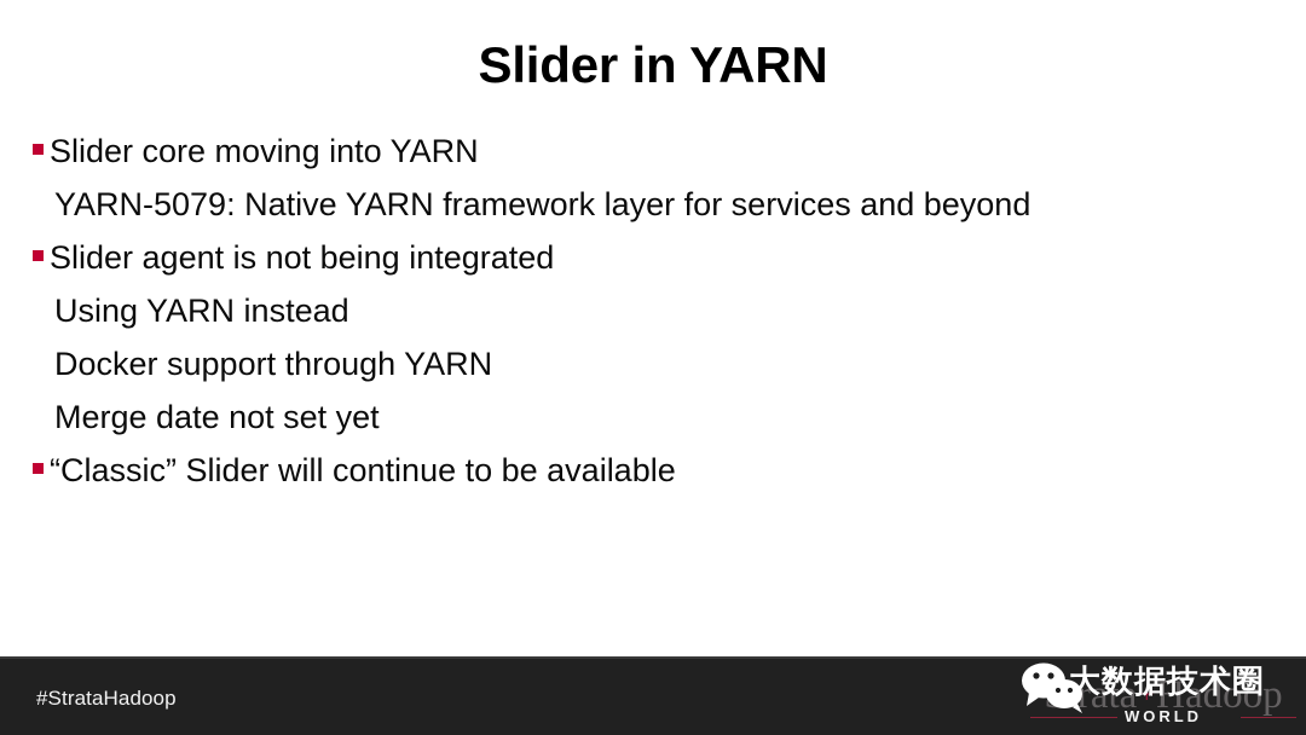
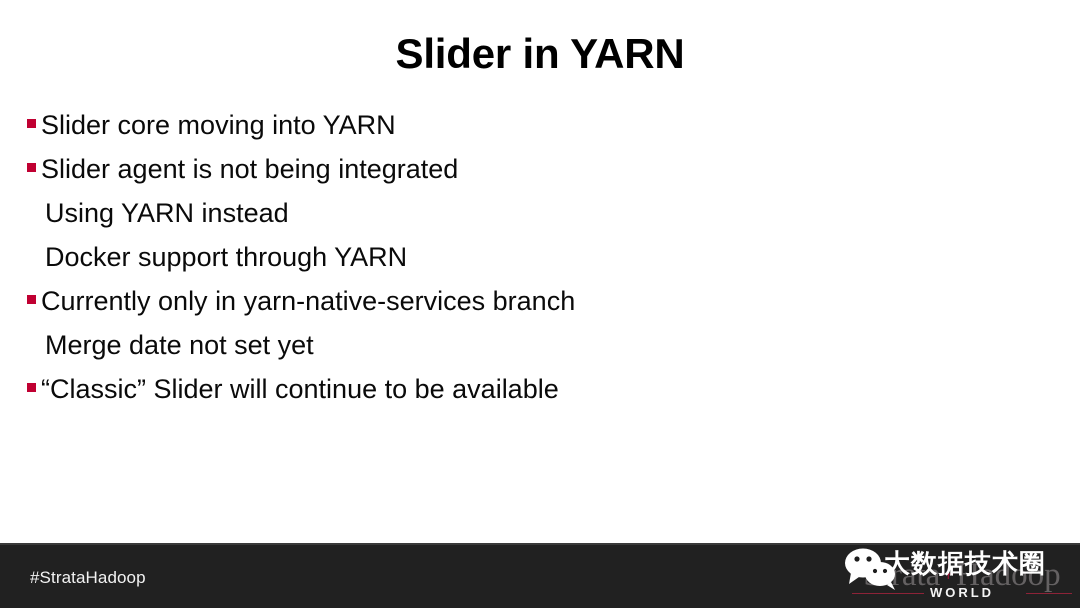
  Slider in YARN
  Slider core moving into YARN
- YARN-5079: Native YARN framework layer for services and beyond
  Slider agent is not being integrated
  Using YARN instead
  Docker support through YARN
+ Currently only in yarn-native-services branch
  Merge date not set yet
  “Classic” Slider will continue to be available
  #StrataHadoop
  rata+Hadoop
  WORLD
  大数据技术圈
